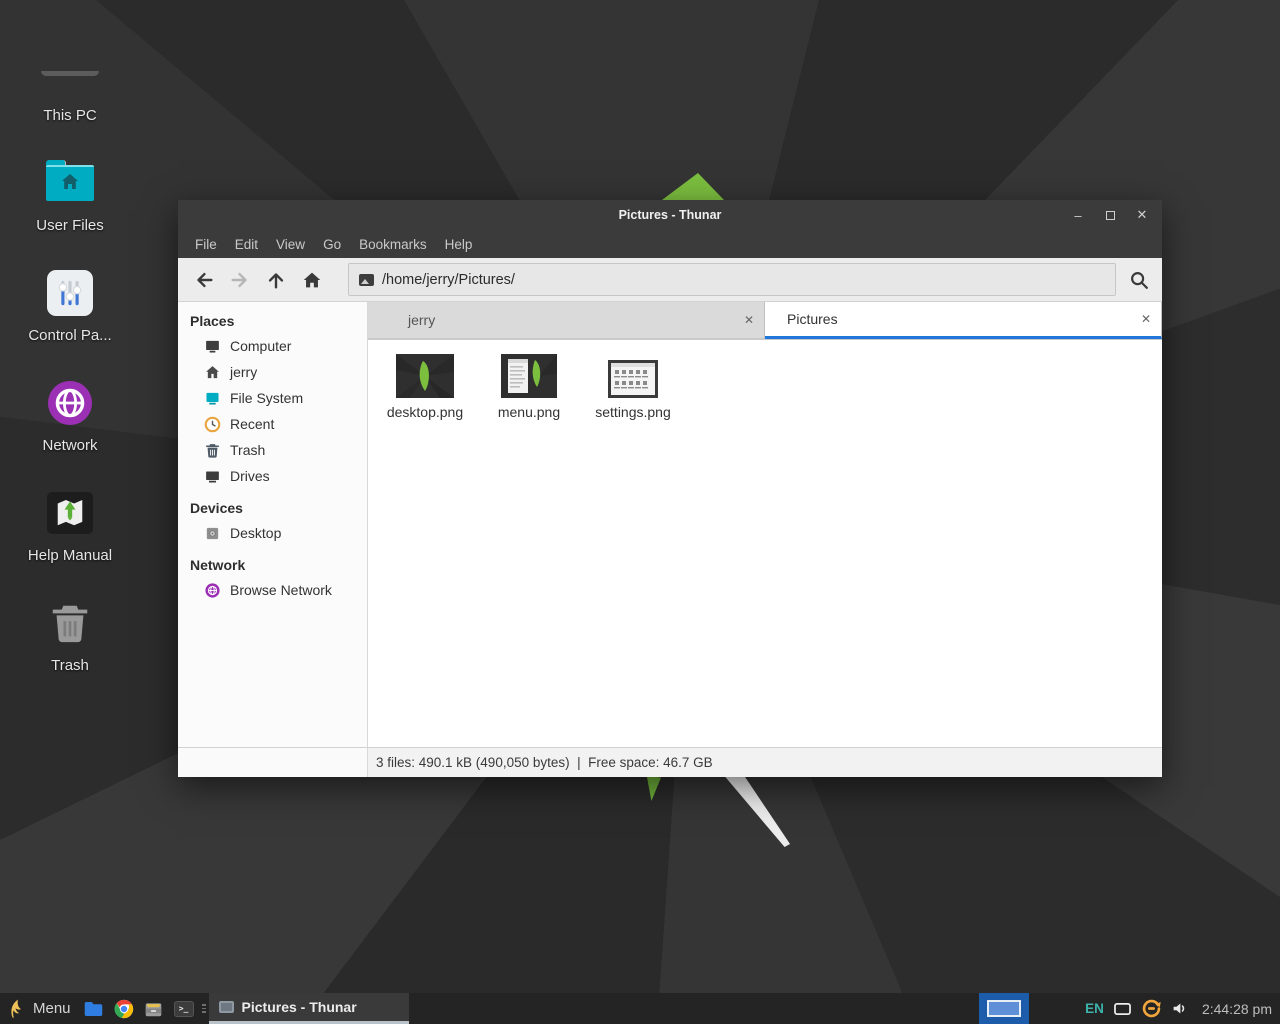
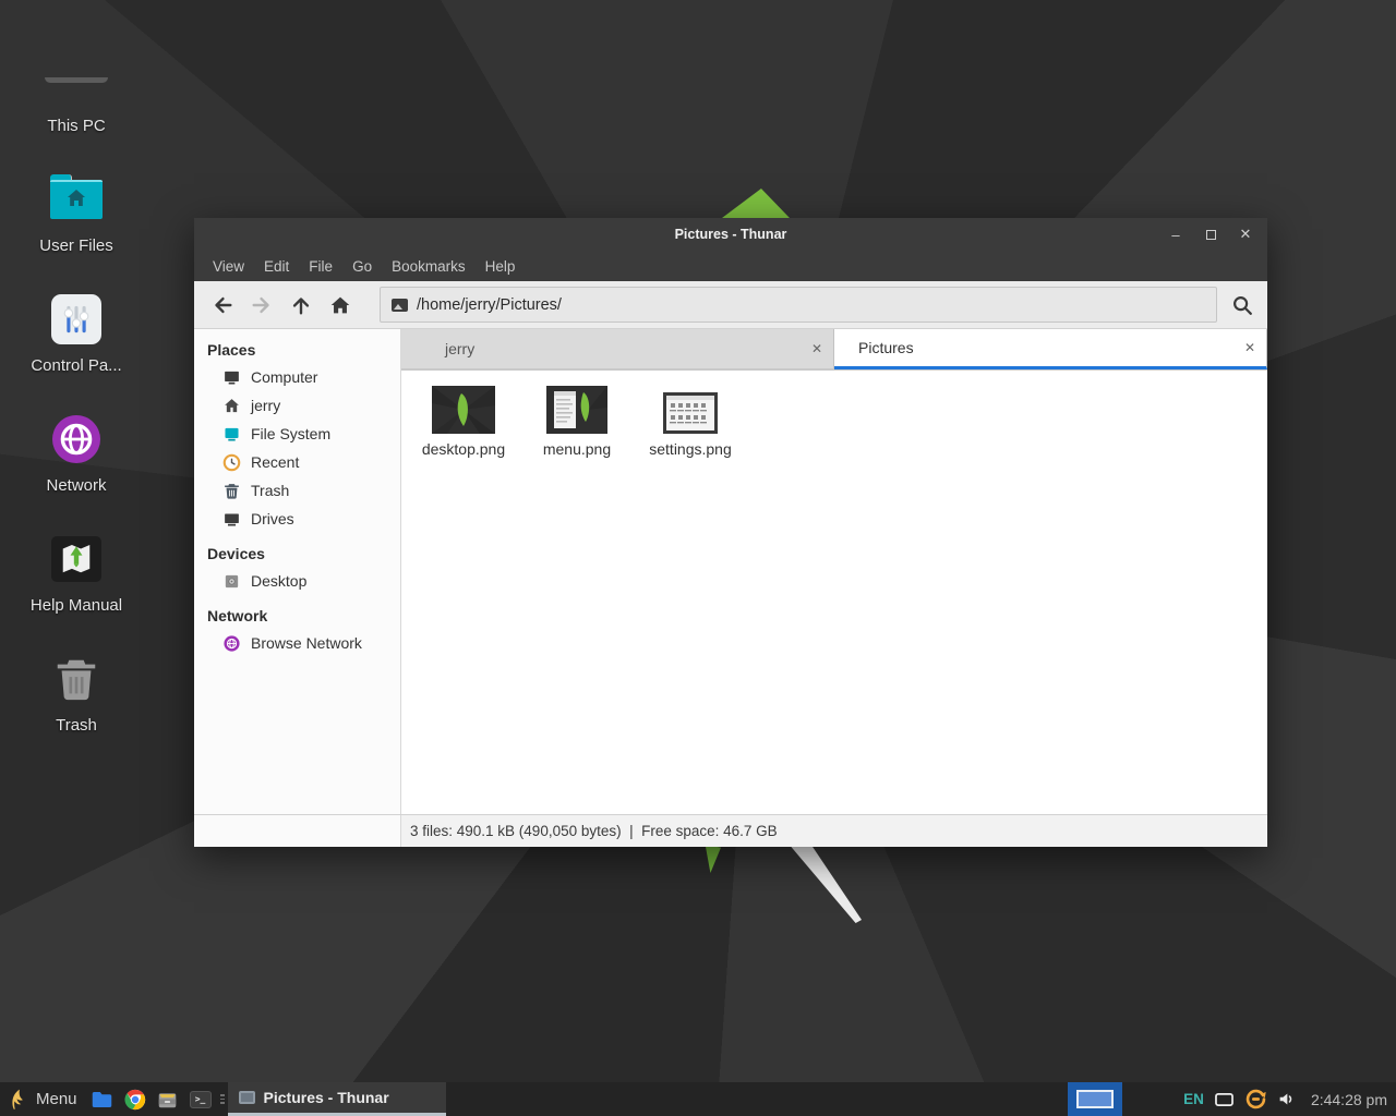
  This PC
  User Files
  Control Pa...
  Network
  Help Manual
  Trash
  Pictures - Thunar
  –
  ✕
- File
+ View
  Edit
- View
+ File
  Go
  Bookmarks
  Help
  /home/jerry/Pictures/
  Places
  Computer
  jerry
  File System
  Recent
  Trash
  Drives
  Devices
  Desktop
  Network
  Browse Network
  jerry
  ✕
  Pictures
  ✕
  desktop.png
  menu.png
  settings.png
  3 files: 490.1 kB (490,050 bytes) | Free space: 46.7 GB
  Menu
  >_
  Pictures - Thunar
  EN
  2:44:28 pm
